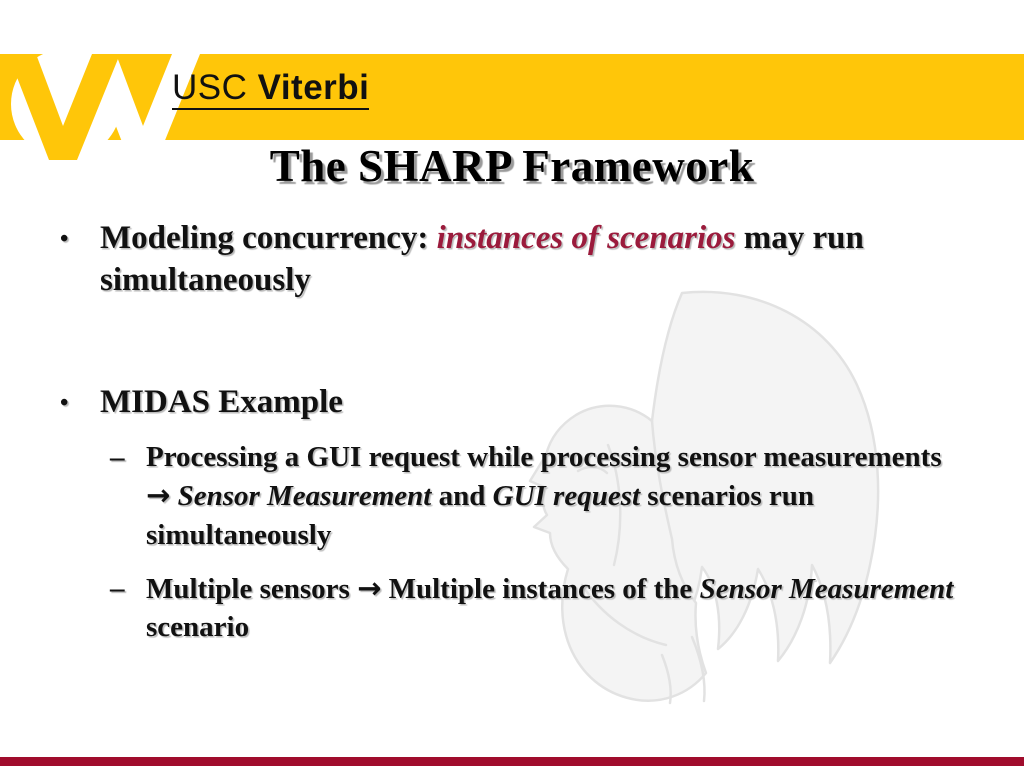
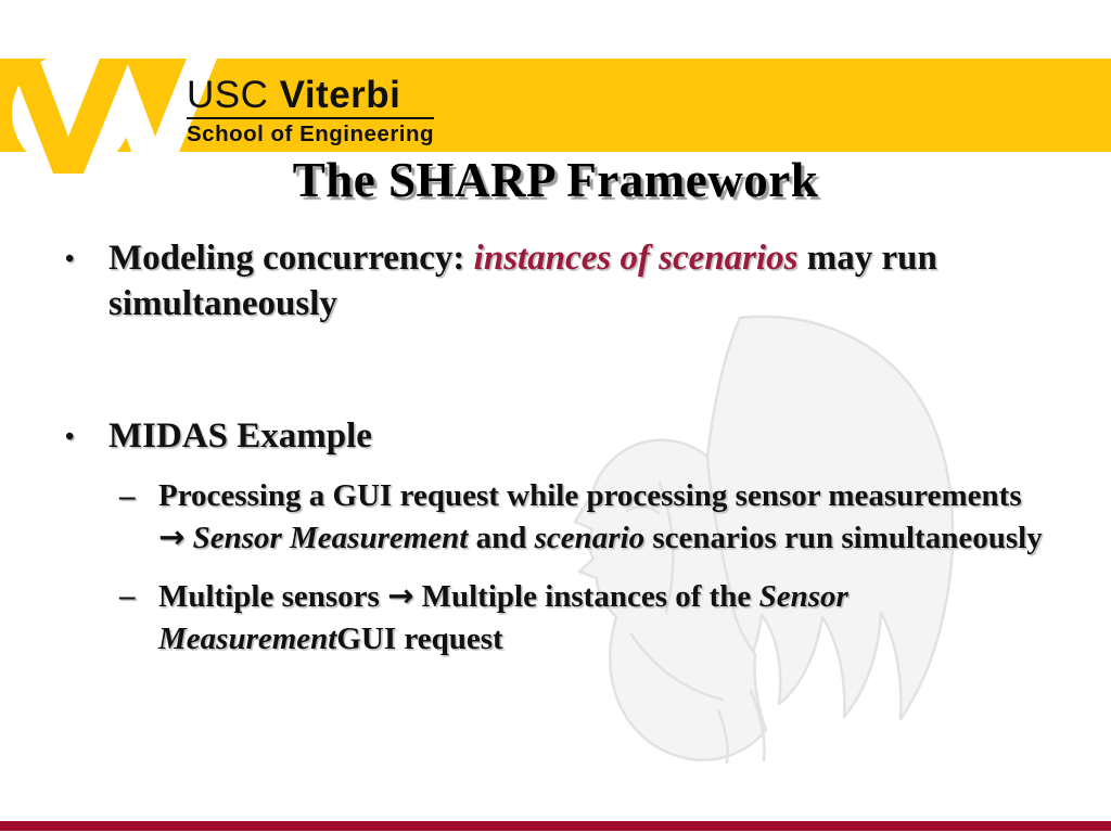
  USC Viterbi
+ School of Engineering
  The SHARP Framework
  •
  Modeling concurrency: instances of scenarios may run simultaneously
  •
  MIDAS Example
  –
- Processing a GUI request while processing sensor measurements → Sensor Measurement and GUI request scenarios run simultaneously
+ Processing a GUI request while processing sensor measurements → Sensor Measurement and scenario scenarios run simultaneously
  –
- Multiple sensors → Multiple instances of the Sensor Measurement scenario
+ Multiple sensors → Multiple instances of the Sensor MeasurementGUI request
